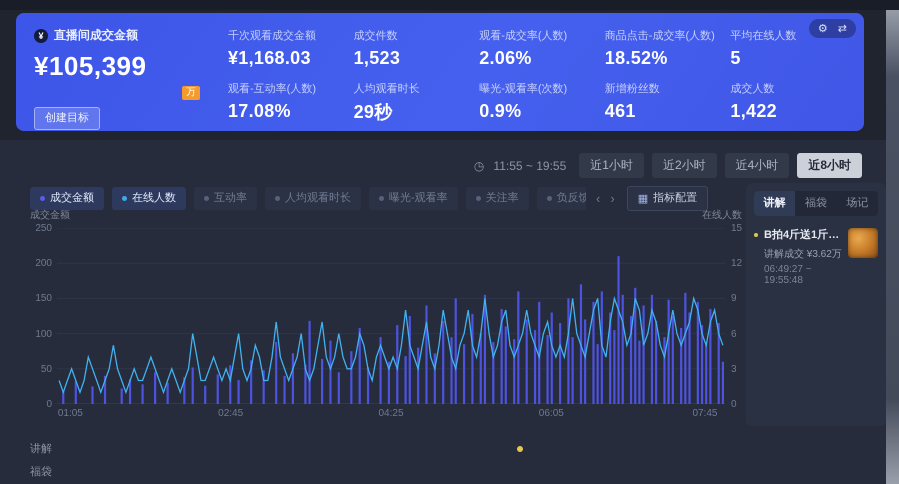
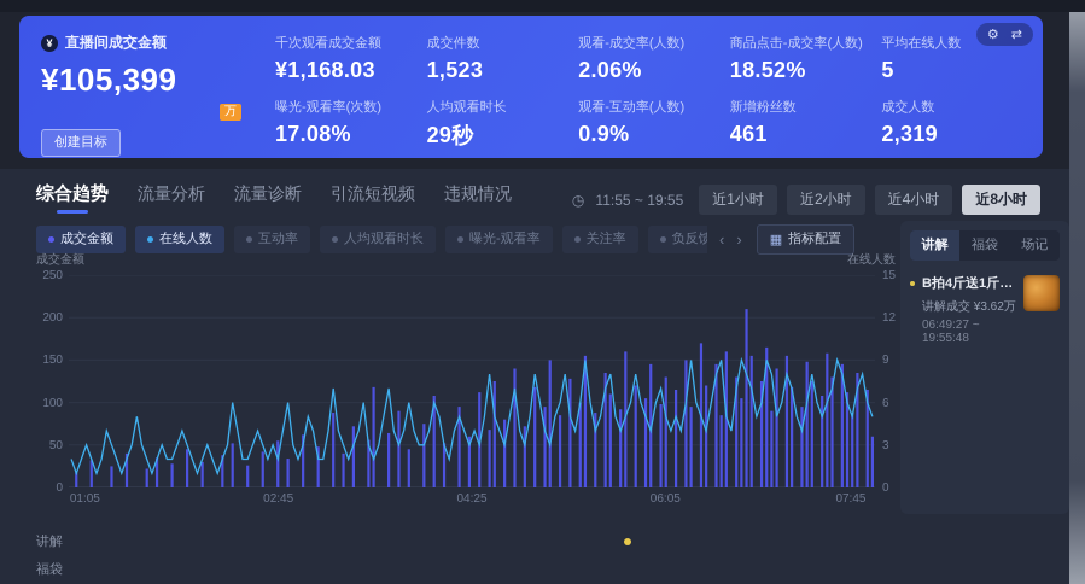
  ¥
  直播间成交金额
  ¥105,399
  万
  创建目标
  千次观看成交金额
  ¥1,168.03
- 观看-互动率(人数)
+ 曝光-观看率(次数)
  17.08%
  成交件数
  1,523
  人均观看时长
  29秒
  观看-成交率(人数)
  2.06%
- 曝光-观看率(次数)
+ 观看-互动率(人数)
  0.9%
  商品点击-成交率(人数)
  18.52%
  新增粉丝数
  461
  平均在线人数
  5
  成交人数
- 1,422
+ 2,319
  ⚙
  ⇄
+ 综合趋势
+ 流量分析
+ 流量诊断
+ 引流短视频
+ 违规情况
  ◷
  11:55 ~ 19:55
  近1小时
  近2小时
  近4小时
  近8小时
  成交金额
  在线人数
  互动率
  人均观看时长
  曝光-观看率
  关注率
  负反馈
  ‹
  ›
  ▦
  指标配置
  成交金额
  在线人数
  250
  200
  150
  100
  50
  0
  15
  12
  9
  6
  3
  0
  01:05
  02:45
  04:25
  06:05
  07:45
  讲解
  福袋
  讲解
  福袋
  场记
  讲解成交 ¥3.62万
  06:49:27 ~ 19:55:48
